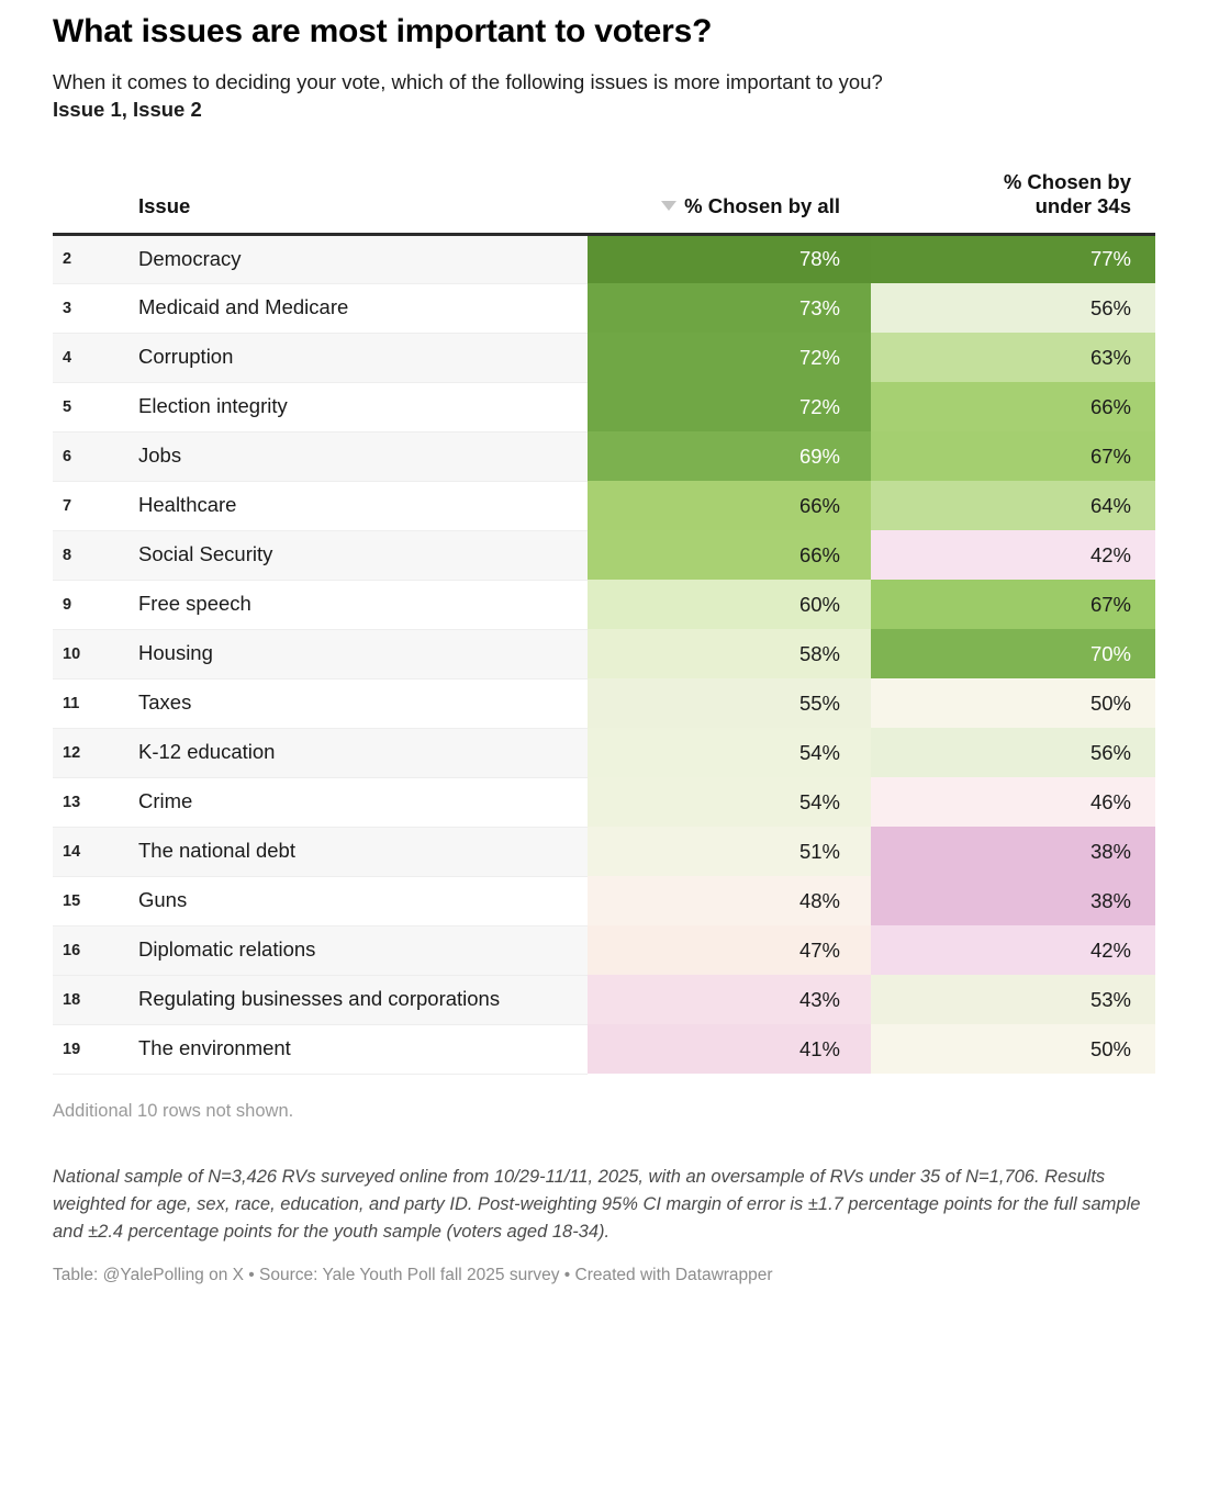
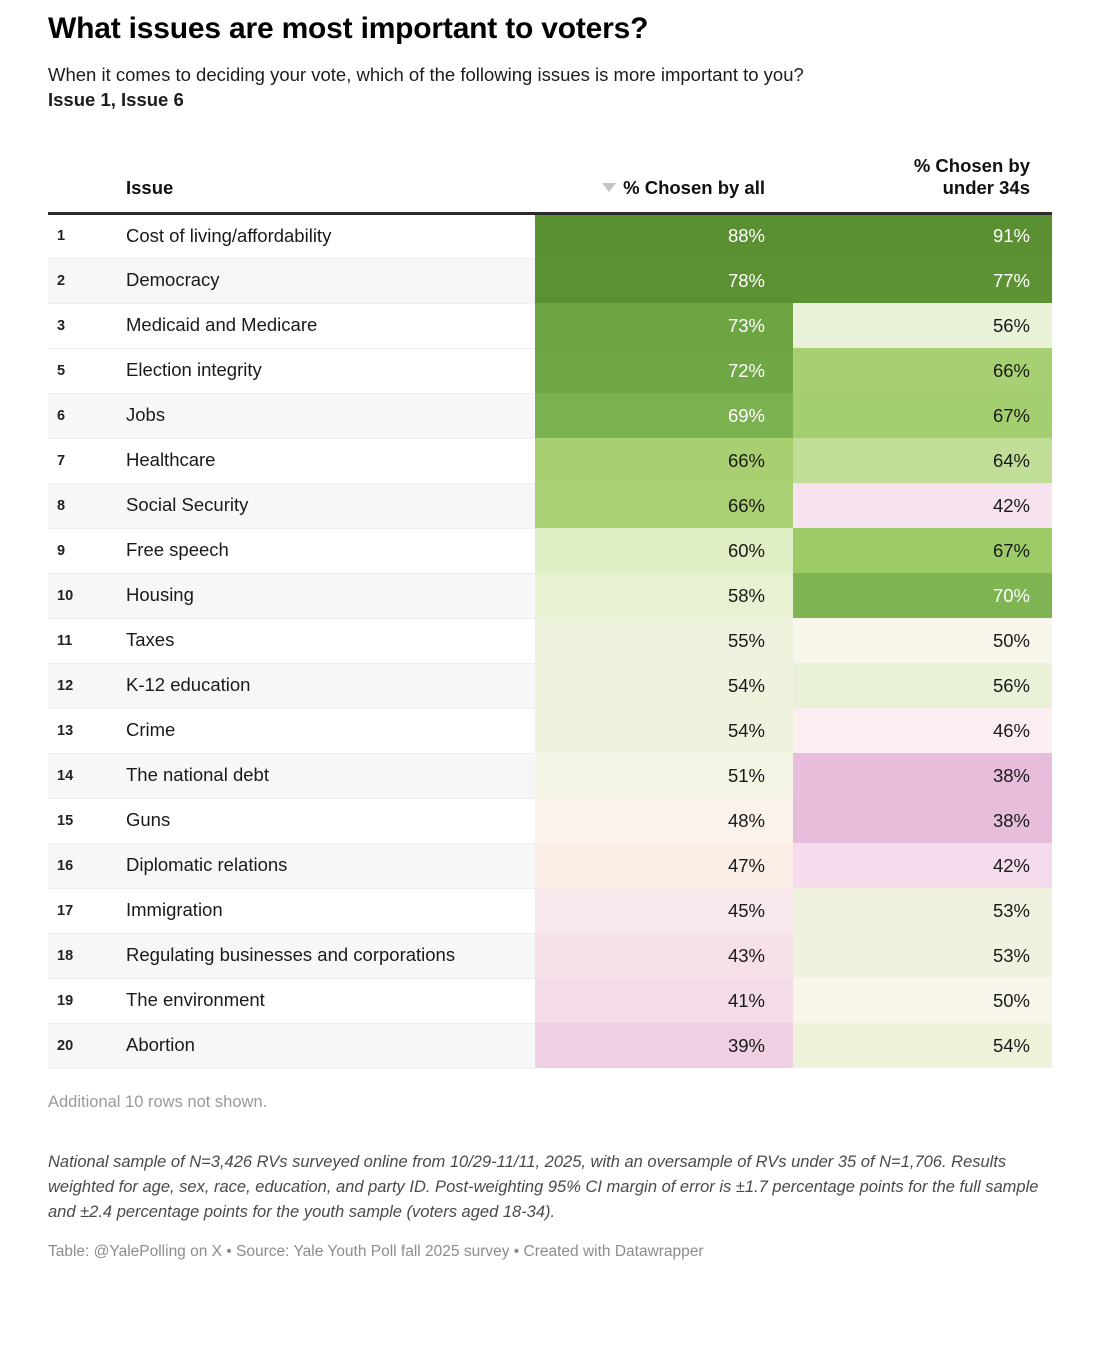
  What issues are most important to voters?
  When it comes to deciding your vote, which of the following issues is more important to you?
- Issue 1, Issue 2
+ Issue 1, Issue 6
  	Issue	% Chosen by all	% Chosen byunder 34s
+ 1	Cost of living/affordability	88%	91%
  2	Democracy	78%	77%
  3	Medicaid and Medicare	73%	56%
- 4	Corruption	72%	63%
  5	Election integrity	72%	66%
  6	Jobs	69%	67%
  7	Healthcare	66%	64%
  8	Social Security	66%	42%
  9	Free speech	60%	67%
  10	Housing	58%	70%
  11	Taxes	55%	50%
  12	K-12 education	54%	56%
  13	Crime	54%	46%
  14	The national debt	51%	38%
  15	Guns	48%	38%
  16	Diplomatic relations	47%	42%
+ 17	Immigration	45%	53%
  18	Regulating businesses and corporations	43%	53%
  19	The environment	41%	50%
+ 20	Abortion	39%	54%
  Additional 10 rows not shown.
  National sample of N=3,426 RVs surveyed online from 10/29-11/11, 2025, with an oversample of RVs under 35 of N=1,706. Results weighted for age, sex, race, education, and party ID. Post-weighting 95% CI margin of error is ±1.7 percentage points for the full sample and ±2.4 percentage points for the youth sample (voters aged 18-34).
  Table: @YalePolling on X • Source: Yale Youth Poll fall 2025 survey • Created with Datawrapper
